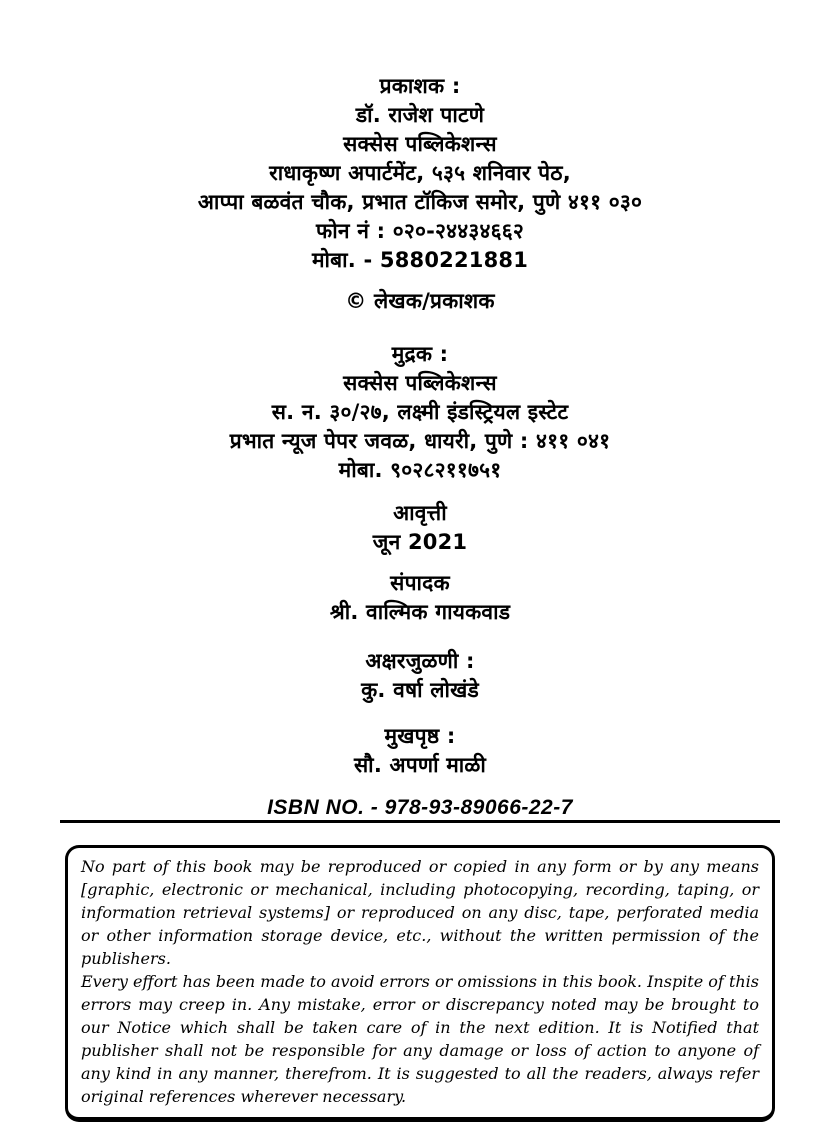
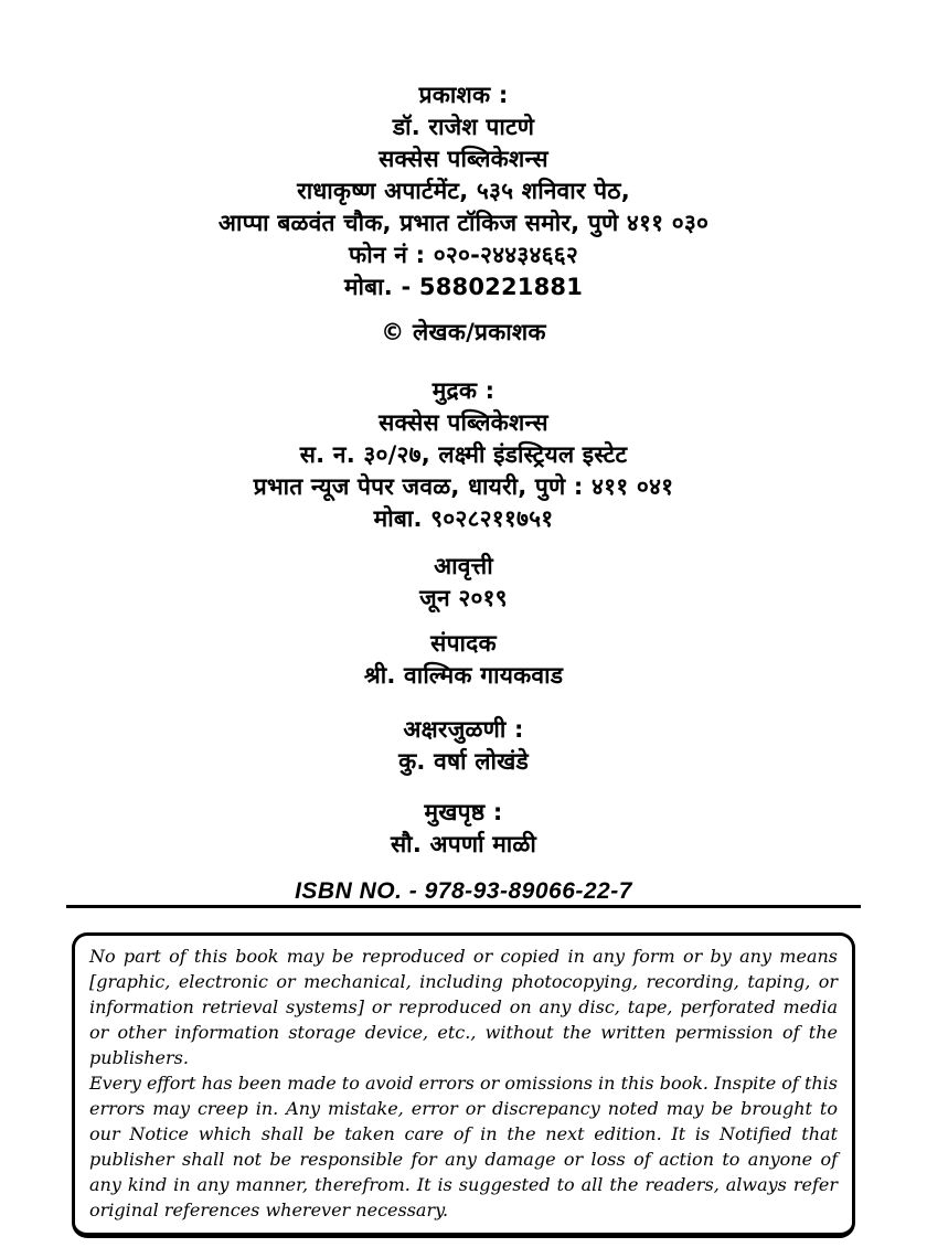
  प्रकाशक :
  डॉ. राजेश पाटणे
  सक्सेस पब्लिकेशन्स
  राधाकृष्ण अपार्टमेंट, ५३५ शनिवार पेठ,
  आप्पा बळवंत चौक, प्रभात टॉकिज समोर, पुणे ४११ ०३०
  फोन नं : ०२०-२४४३४६६२
  मोबा. - 5880221881
  © लेखक/प्रकाशक
  मुद्रक :
  सक्सेस पब्लिकेशन्स
  स. न. ३०/२७, लक्ष्मी इंडस्ट्रियल इस्टेट
  प्रभात न्यूज पेपर जवळ, धायरी, पुणे : ४११ ०४१
  मोबा. ९०२८२११७५१
  आवृत्ती
- जून 2021
+ जून २०१९
  संपादक
  श्री. वाल्मिक गायकवाड
  अक्षरजुळणी :
  कु. वर्षा लोखंडे
  मुखपृष्ठ :
  सौ. अपर्णा माळी
  ISBN NO. - 978-93-89066-22-7
  No part of this book may be reproduced or copied in any form or by any means [graphic, electronic or mechanical, including photocopying, recording, taping, or information retrieval systems] or reproduced on any disc, tape, perforated media or other information storage device, etc., without the written permission of the publishers.
  Every effort has been made to avoid errors or omissions in this book. Inspite of this errors may creep in. Any mistake, error or discrepancy noted may be brought to our Notice which shall be taken care of in the next edition. It is Notified that publisher shall not be responsible for any damage or loss of action to anyone of any kind in any manner, therefrom. It is suggested to all the readers, always refer original references wherever necessary.
